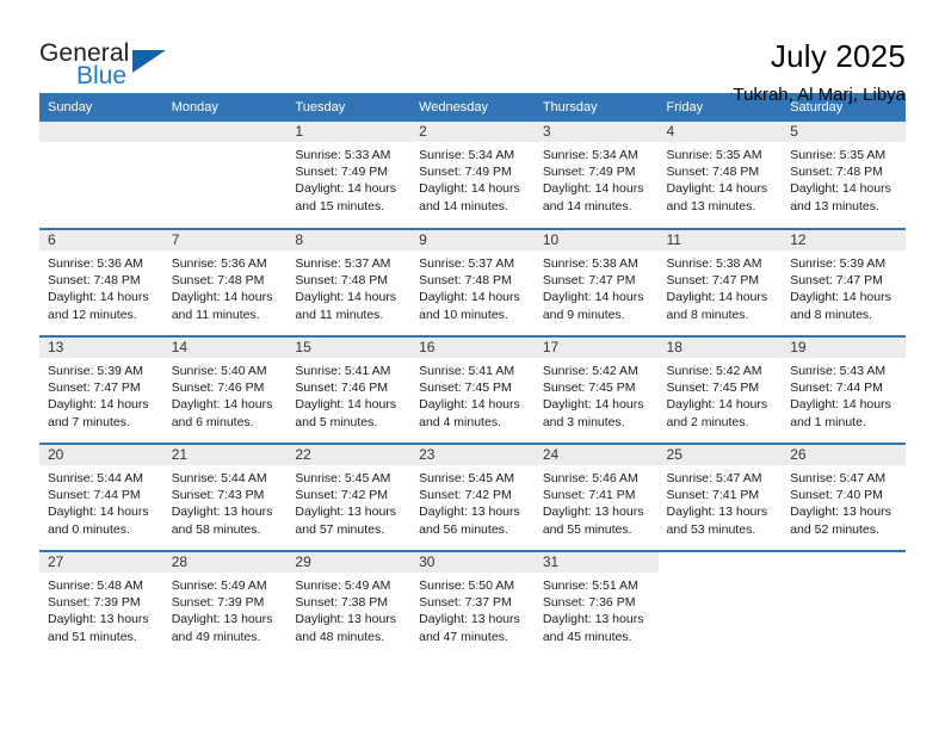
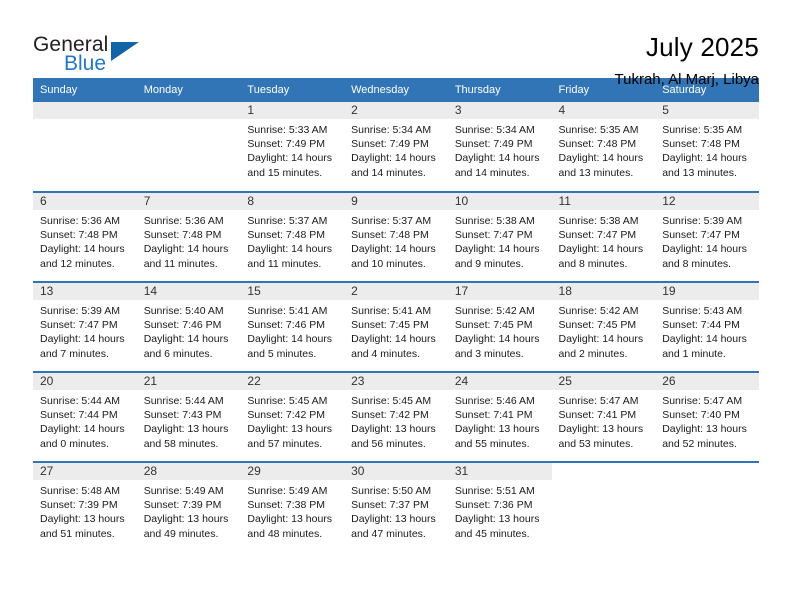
  General
  Blue
  July 2025
  Tukrah, Al Marj, Libya
  Sunday	Monday	Tuesday	Wednesday	Thursday	Friday	Saturday
  		1Sunrise: 5:33 AMSunset: 7:49 PMDaylight: 14 hours and 15 minutes.	2Sunrise: 5:34 AMSunset: 7:49 PMDaylight: 14 hours and 14 minutes.	3Sunrise: 5:34 AMSunset: 7:49 PMDaylight: 14 hours and 14 minutes.	4Sunrise: 5:35 AMSunset: 7:48 PMDaylight: 14 hours and 13 minutes.	5Sunrise: 5:35 AMSunset: 7:48 PMDaylight: 14 hours and 13 minutes.
  6Sunrise: 5:36 AMSunset: 7:48 PMDaylight: 14 hours and 12 minutes.	7Sunrise: 5:36 AMSunset: 7:48 PMDaylight: 14 hours and 11 minutes.	8Sunrise: 5:37 AMSunset: 7:48 PMDaylight: 14 hours and 11 minutes.	9Sunrise: 5:37 AMSunset: 7:48 PMDaylight: 14 hours and 10 minutes.	10Sunrise: 5:38 AMSunset: 7:47 PMDaylight: 14 hours and 9 minutes.	11Sunrise: 5:38 AMSunset: 7:47 PMDaylight: 14 hours and 8 minutes.	12Sunrise: 5:39 AMSunset: 7:47 PMDaylight: 14 hours and 8 minutes.
- 13Sunrise: 5:39 AMSunset: 7:47 PMDaylight: 14 hours and 7 minutes.	14Sunrise: 5:40 AMSunset: 7:46 PMDaylight: 14 hours and 6 minutes.	15Sunrise: 5:41 AMSunset: 7:46 PMDaylight: 14 hours and 5 minutes.	16Sunrise: 5:41 AMSunset: 7:45 PMDaylight: 14 hours and 4 minutes.	17Sunrise: 5:42 AMSunset: 7:45 PMDaylight: 14 hours and 3 minutes.	18Sunrise: 5:42 AMSunset: 7:45 PMDaylight: 14 hours and 2 minutes.	19Sunrise: 5:43 AMSunset: 7:44 PMDaylight: 14 hours and 1 minute.
+ 13Sunrise: 5:39 AMSunset: 7:47 PMDaylight: 14 hours and 7 minutes.	14Sunrise: 5:40 AMSunset: 7:46 PMDaylight: 14 hours and 6 minutes.	15Sunrise: 5:41 AMSunset: 7:46 PMDaylight: 14 hours and 5 minutes.	2Sunrise: 5:41 AMSunset: 7:45 PMDaylight: 14 hours and 4 minutes.	17Sunrise: 5:42 AMSunset: 7:45 PMDaylight: 14 hours and 3 minutes.	18Sunrise: 5:42 AMSunset: 7:45 PMDaylight: 14 hours and 2 minutes.	19Sunrise: 5:43 AMSunset: 7:44 PMDaylight: 14 hours and 1 minute.
  20Sunrise: 5:44 AMSunset: 7:44 PMDaylight: 14 hours and 0 minutes.	21Sunrise: 5:44 AMSunset: 7:43 PMDaylight: 13 hours and 58 minutes.	22Sunrise: 5:45 AMSunset: 7:42 PMDaylight: 13 hours and 57 minutes.	23Sunrise: 5:45 AMSunset: 7:42 PMDaylight: 13 hours and 56 minutes.	24Sunrise: 5:46 AMSunset: 7:41 PMDaylight: 13 hours and 55 minutes.	25Sunrise: 5:47 AMSunset: 7:41 PMDaylight: 13 hours and 53 minutes.	26Sunrise: 5:47 AMSunset: 7:40 PMDaylight: 13 hours and 52 minutes.
  27Sunrise: 5:48 AMSunset: 7:39 PMDaylight: 13 hours and 51 minutes.	28Sunrise: 5:49 AMSunset: 7:39 PMDaylight: 13 hours and 49 minutes.	29Sunrise: 5:49 AMSunset: 7:38 PMDaylight: 13 hours and 48 minutes.	30Sunrise: 5:50 AMSunset: 7:37 PMDaylight: 13 hours and 47 minutes.	31Sunrise: 5:51 AMSunset: 7:36 PMDaylight: 13 hours and 45 minutes.
